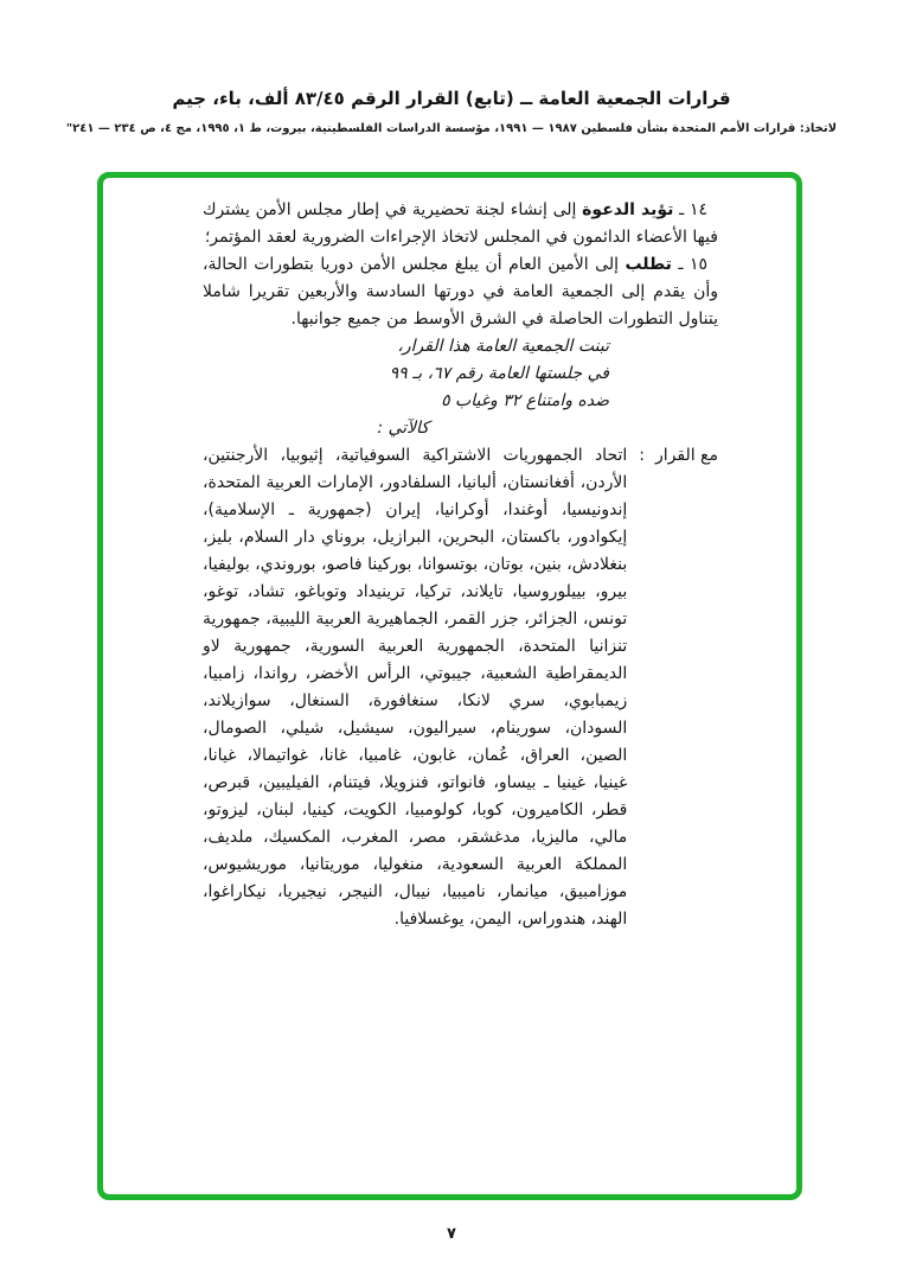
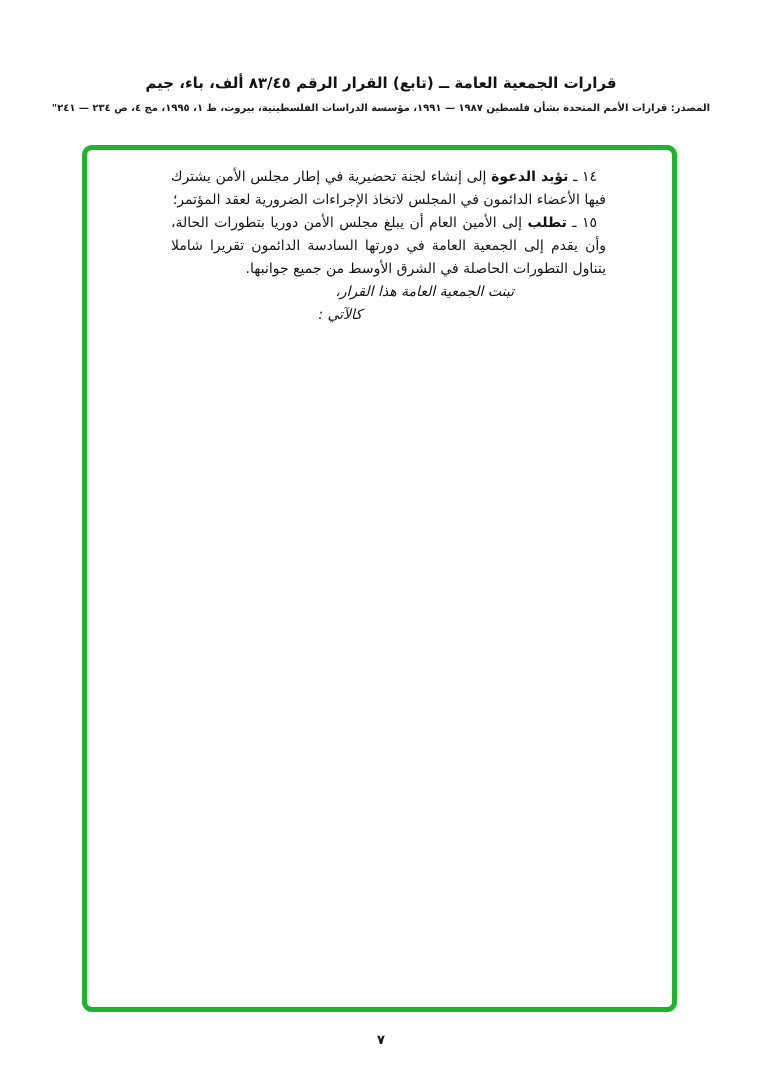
  قرارات الجمعية العامة ــ (تابع) القرار الرقم ٨٣/٤٥ ألف، باء، جيم
- لاتخاذ: قرارات الأمم المتحدة بشأن فلسطين ١٩٨٧ — ١٩٩١، مؤسسة الدراسات الفلسطينية، بيروت، ط ١، ١٩٩٥، مج ٤، ص ٢٣٤ — ٢٤١"
+ المصدر: قرارات الأمم المتحدة بشأن فلسطين ١٩٨٧ — ١٩٩١، مؤسسة الدراسات الفلسطينية، بيروت، ط ١، ١٩٩٥، مج ٤، ص ٢٣٤ — ٢٤١"
  ١٤ ـ تؤيد الدعوة إلى إنشاء لجنة تحضيرية في إطار مجلس الأمن يشترك فيها الأعضاء الدائمون في المجلس لاتخاذ الإجراءات الضرورية لعقد المؤتمر؛
- ١٥ ـ تطلب إلى الأمين العام أن يبلغ مجلس الأمن دوريا بتطورات الحالة، وأن يقدم إلى الجمعية العامة في دورتها السادسة والأربعين تقريرا شاملا يتناول التطورات الحاصلة في الشرق الأوسط من جميع جوانبها.
+ ١٥ ـ تطلب إلى الأمين العام أن يبلغ مجلس الأمن دوريا بتطورات الحالة، وأن يقدم إلى الجمعية العامة في دورتها السادسة الدائمون تقريرا شاملا يتناول التطورات الحاصلة في الشرق الأوسط من جميع جوانبها.
  تبنت الجمعية العامة هذا القرار،
- في جلستها العامة رقم ٦٧، بـ ٩٩
- ضده وامتناع ٣٢ وغياب ٥
  كالآتي :
- مع القرار
- :
- اتحاد الجمهوريات الاشتراكية السوفياتية، إثيوبيا، الأرجنتين، الأردن، أفغانستان، ألبانيا، السلفادور، الإمارات العربية المتحدة، إندونيسيا، أوغندا، أوكرانيا، إيران (جمهورية ـ الإسلامية)، إيكوادور، باكستان، البحرين، البرازيل، بروناي دار السلام، بليز، بنغلادش، بنين، بوتان، بوتسوانا، بوركينا فاصو، بوروندي، بوليفيا، بيرو، بييلوروسيا، تايلاند، تركيا، ترينيداد وتوباغو، تشاد، توغو، تونس، الجزائر، جزر القمر، الجماهيرية العربية الليبية، جمهورية تنزانيا المتحدة، الجمهورية العربية السورية، جمهورية لاو الديمقراطية الشعبية، جيبوتي، الرأس الأخضر، رواندا، زامبيا، زيمبابوي، سري لانكا، سنغافورة، السنغال، سوازيلاند، السودان، سورينام، سيراليون، سيشيل، شيلي، الصومال، الصين، العراق، عُمان، غابون، غامبيا، غانا، غواتيمالا، غيانا، غينيا، غينيا ـ بيساو، فانواتو، فنزويلا، فيتنام، الفيليبين، قبرص، قطر، الكاميرون، كوبا، كولومبيا، الكويت، كينيا، لبنان، ليزوتو، مالي، ماليزيا، مدغشقر، مصر، المغرب، المكسيك، ملديف، المملكة العربية السعودية، منغوليا، موريتانيا، موريشيوس، موزامبيق، ميانمار، ناميبيا، نيبال، النيجر، نيجيريا، نيكاراغوا، الهند، هندوراس، اليمن، يوغسلافيا.
  ٧
